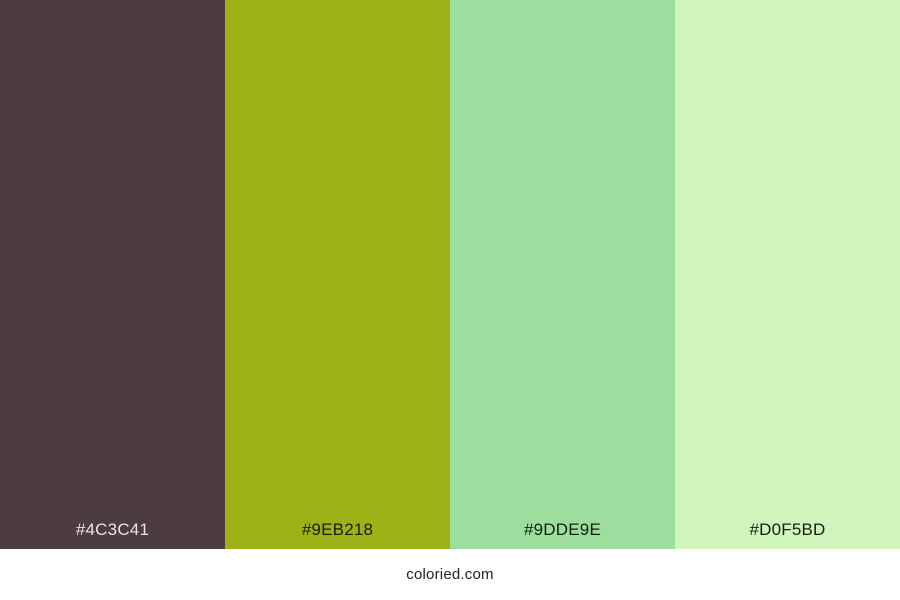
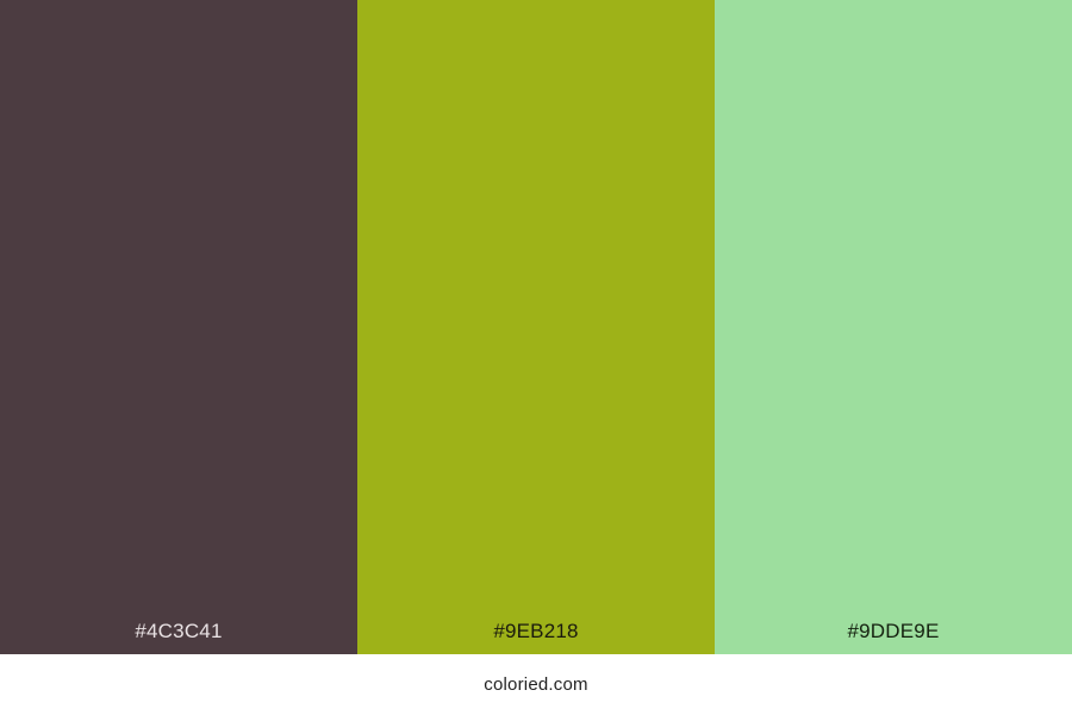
  #4C3C41
  #9EB218
  #9DDE9E
- #D0F5BD
  coloried.com
